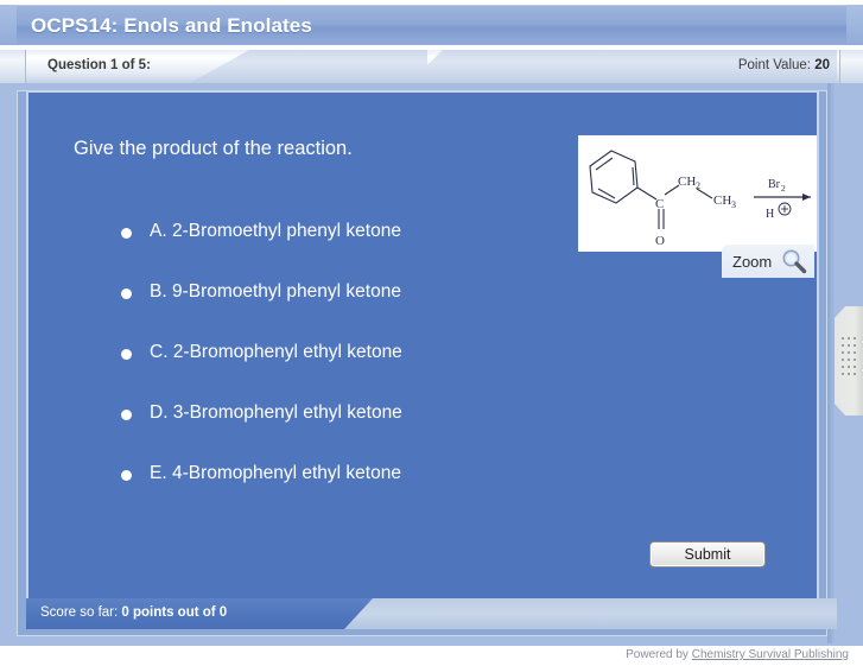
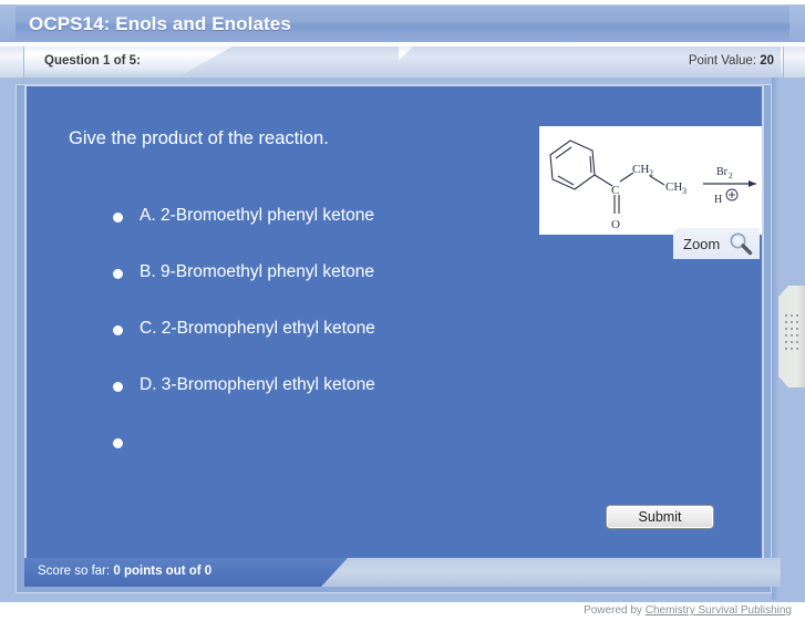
  OCPS14: Enols and Enolates
  Question 1 of 5:
  Point Value: 20
  Give the product of the reaction.
  A. 2-Bromoethyl phenyl ketone
  B. 9-Bromoethyl phenyl ketone
  C. 2-Bromophenyl ethyl ketone
  D. 3-Bromophenyl ethyl ketone
- E. 4-Bromophenyl ethyl ketone
  C
  CH
  2
  CH
  3
  O
  Br
  2
  H
  Zoom
  Submit
  Score so far: 0 points out of 0
  Powered by Chemistry Survival Publishing
